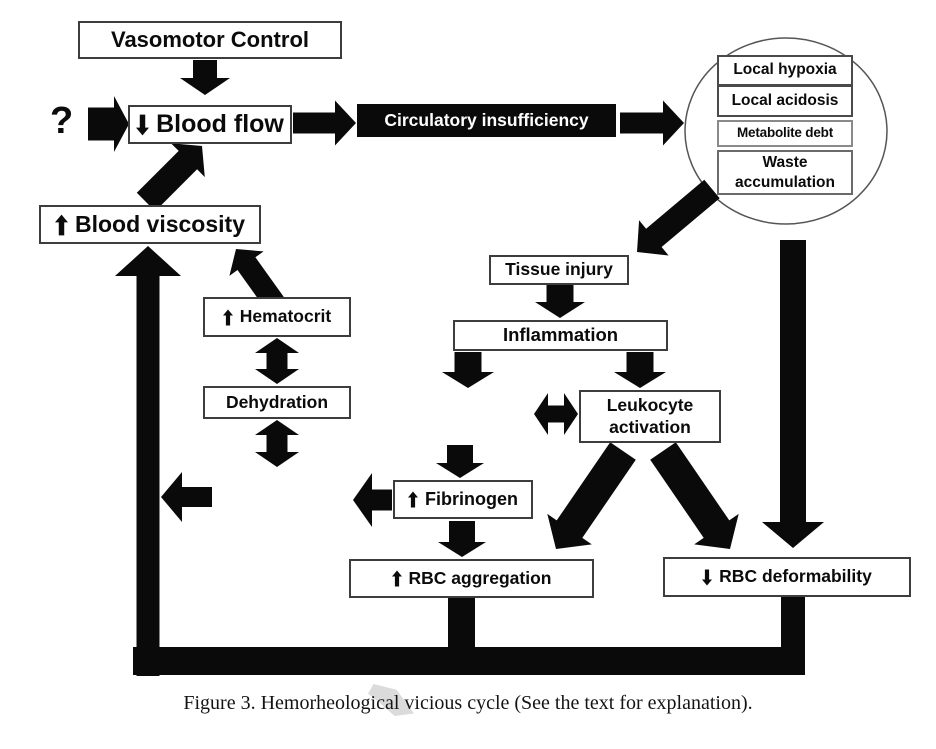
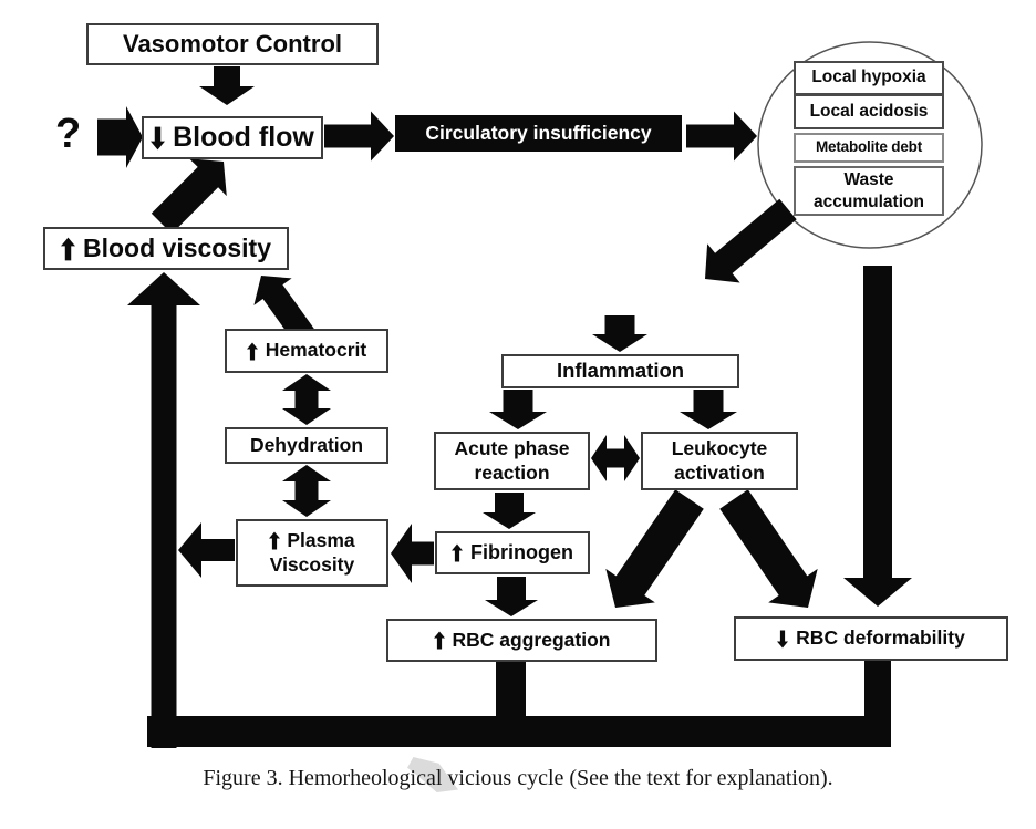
  ?
  Vasomotor Control
  Blood flow
  Circulatory insufficiency
  Local hypoxia
  Local acidosis
  Metabolite debt
  Waste
  accumulation
  Blood viscosity
- Tissue injury
  Inflammation
+ Acute phase
+ reaction
  Leukocyte
  activation
  Hematocrit
  Dehydration
+ Plasma
+ Viscosity
  Fibrinogen
  RBC aggregation
  RBC deformability
  Figure 3. Hemorheological vicious cycle (See the text for explanation).
